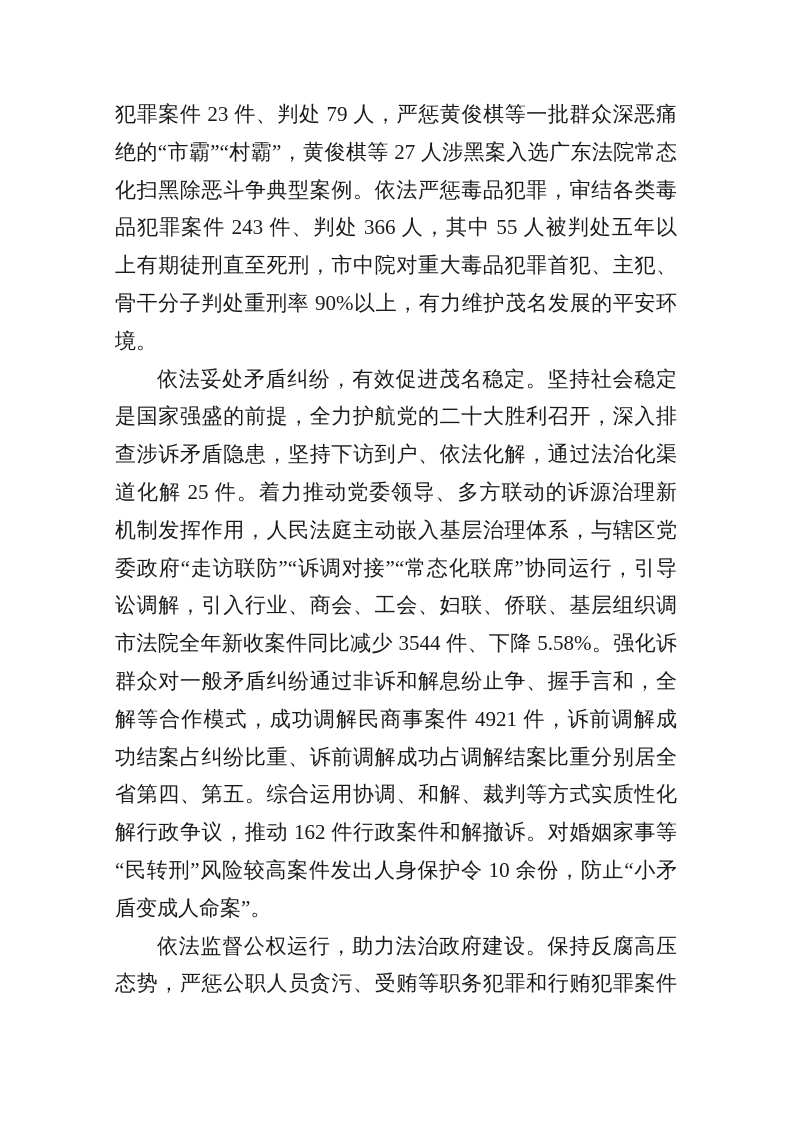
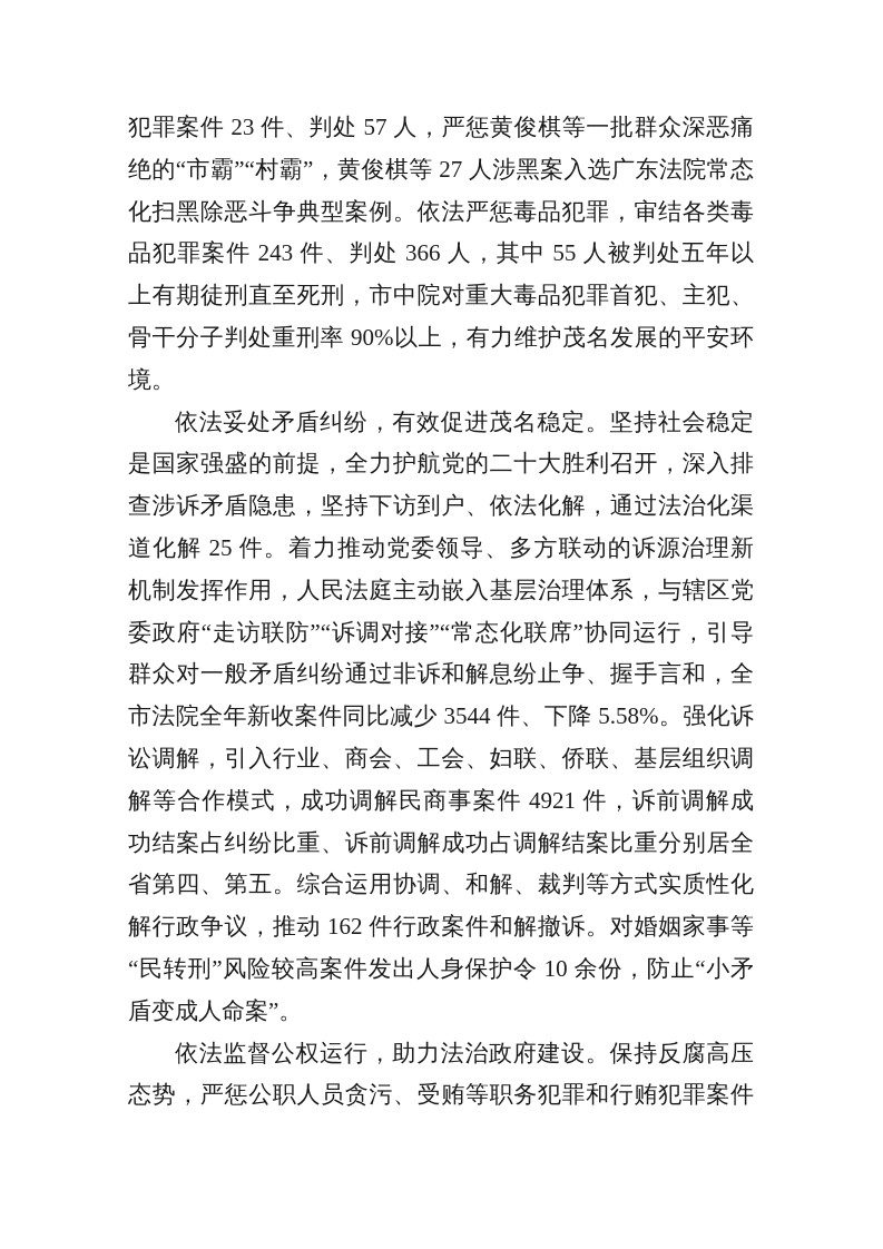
- 犯罪案件 23 件、判处 79 人，严惩黄俊棋等一批群众深恶痛
+ 犯罪案件 23 件、判处 57 人，严惩黄俊棋等一批群众深恶痛
  绝的“市霸”“村霸”，黄俊棋等 27 人涉黑案入选广东法院常态
  化扫黑除恶斗争典型案例。依法严惩毒品犯罪，审结各类毒
  品犯罪案件 243 件、判处 366 人，其中 55 人被判处五年以
  上有期徒刑直至死刑，市中院对重大毒品犯罪首犯、主犯、
  骨干分子判处重刑率 90%以上，有力维护茂名发展的平安环
  境。
  依法妥处矛盾纠纷，有效促进茂名稳定。坚持社会稳定
  是国家强盛的前提，全力护航党的二十大胜利召开，深入排
  查涉诉矛盾隐患，坚持下访到户、依法化解，通过法治化渠
  道化解 25 件。着力推动党委领导、多方联动的诉源治理新
  机制发挥作用，人民法庭主动嵌入基层治理体系，与辖区党
  委政府“走访联防”“诉调对接”“常态化联席”协同运行，引导
- 讼调解，引入行业、商会、工会、妇联、侨联、基层组织调
+ 群众对一般矛盾纠纷通过非诉和解息纷止争、握手言和，全
  市法院全年新收案件同比减少 3544 件、下降 5.58%。强化诉
- 群众对一般矛盾纠纷通过非诉和解息纷止争、握手言和，全
+ 讼调解，引入行业、商会、工会、妇联、侨联、基层组织调
  解等合作模式，成功调解民商事案件 4921 件，诉前调解成
  功结案占纠纷比重、诉前调解成功占调解结案比重分别居全
  省第四、第五。综合运用协调、和解、裁判等方式实质性化
  解行政争议，推动 162 件行政案件和解撤诉。对婚姻家事等
  “民转刑”风险较高案件发出人身保护令 10 余份，防止“小矛
  盾变成人命案”。
  依法监督公权运行，助力法治政府建设。保持反腐高压
  态势，严惩公职人员贪污、受贿等职务犯罪和行贿犯罪案件
